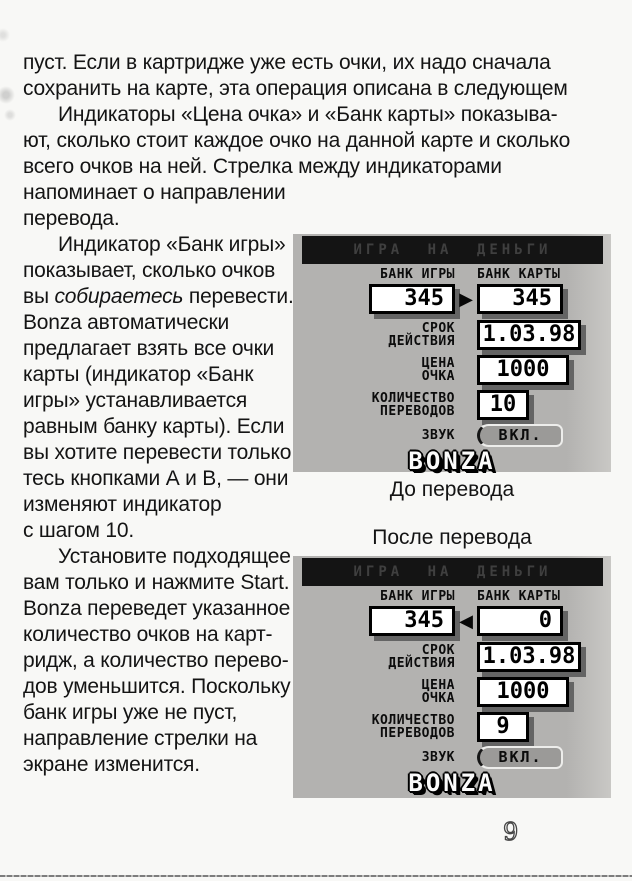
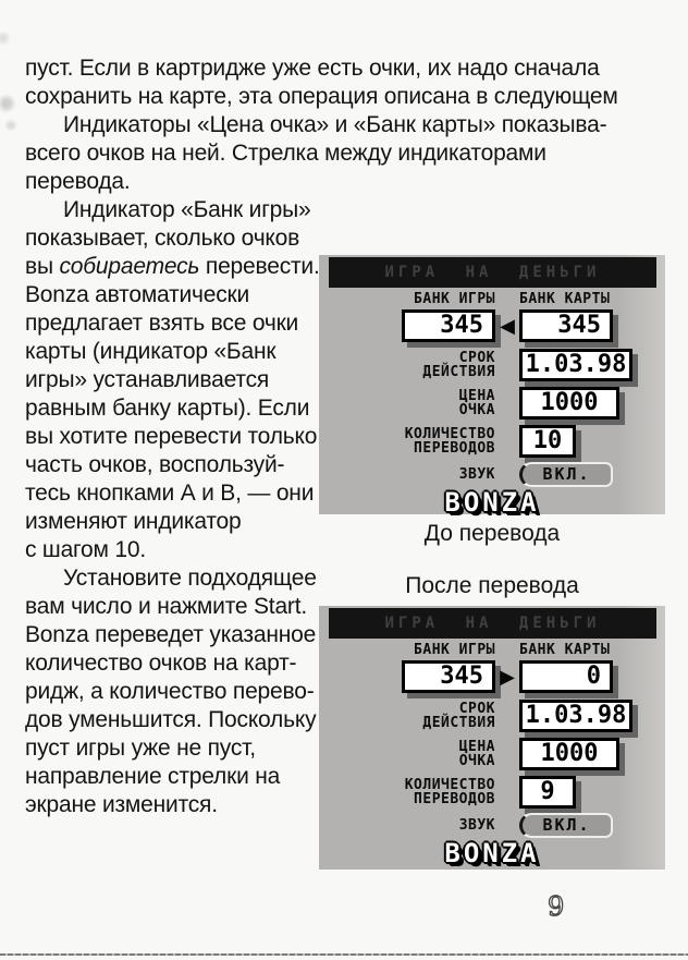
  пуст. Если в картридже уже есть очки, их надо сначала
  сохранить на карте, эта операция описана в следующем
  Индикаторы «Цена очка» и «Банк карты» показыва-
- ют, сколько стоит каждое очко на данной карте и сколько
  всего очков на ней. Стрелка между индикаторами
- напоминает о направлении
  перевода.
  Индикатор «Банк игры»
  показывает, сколько очков
  вы собираетесь перевести.
  Bonza автоматически
  предлагает взять все очки
  карты (индикатор «Банк
  игры» устанавливается
  равным банку карты). Если
  вы хотите перевести только
+ часть очков, воспользуй-
  тесь кнопками А и В, — они
  изменяют индикатор
  с шагом 10.
  Установите подходящее
- вам только и нажмите Start.
+ вам число и нажмите Start.
  Bonza переведет указанное
  количество очков на карт-
  ридж, а количество перево-
  дов уменьшится. Поскольку
- банк игры уже не пуст,
+ пуст игры уже не пуст,
  направление стрелки на
  экране изменится.
  ИГРА НА ДЕНЬГИ
  БАНК ИГРЫ
  БАНК КАРТЫ
  345
- ▶
+ ◀
  345
  СРОК
  ДЕЙСТВИЯ
  1.03.98
  ЦЕНА
  ОЧКА
  1000
  КОЛИЧЕСТВО
  ПЕРЕВОДОВ
  10
  ЗВУК
  ВКЛ.
  BONZA
  До перевода
  После перевода
  ИГРА НА ДЕНЬГИ
  БАНК ИГРЫ
  БАНК КАРТЫ
  345
- ◀
+ ▶
  0
  СРОК
  ДЕЙСТВИЯ
  1.03.98
  ЦЕНА
  ОЧКА
  1000
  КОЛИЧЕСТВО
  ПЕРЕВОДОВ
  9
  ЗВУК
  ВКЛ.
  BONZA
  9
